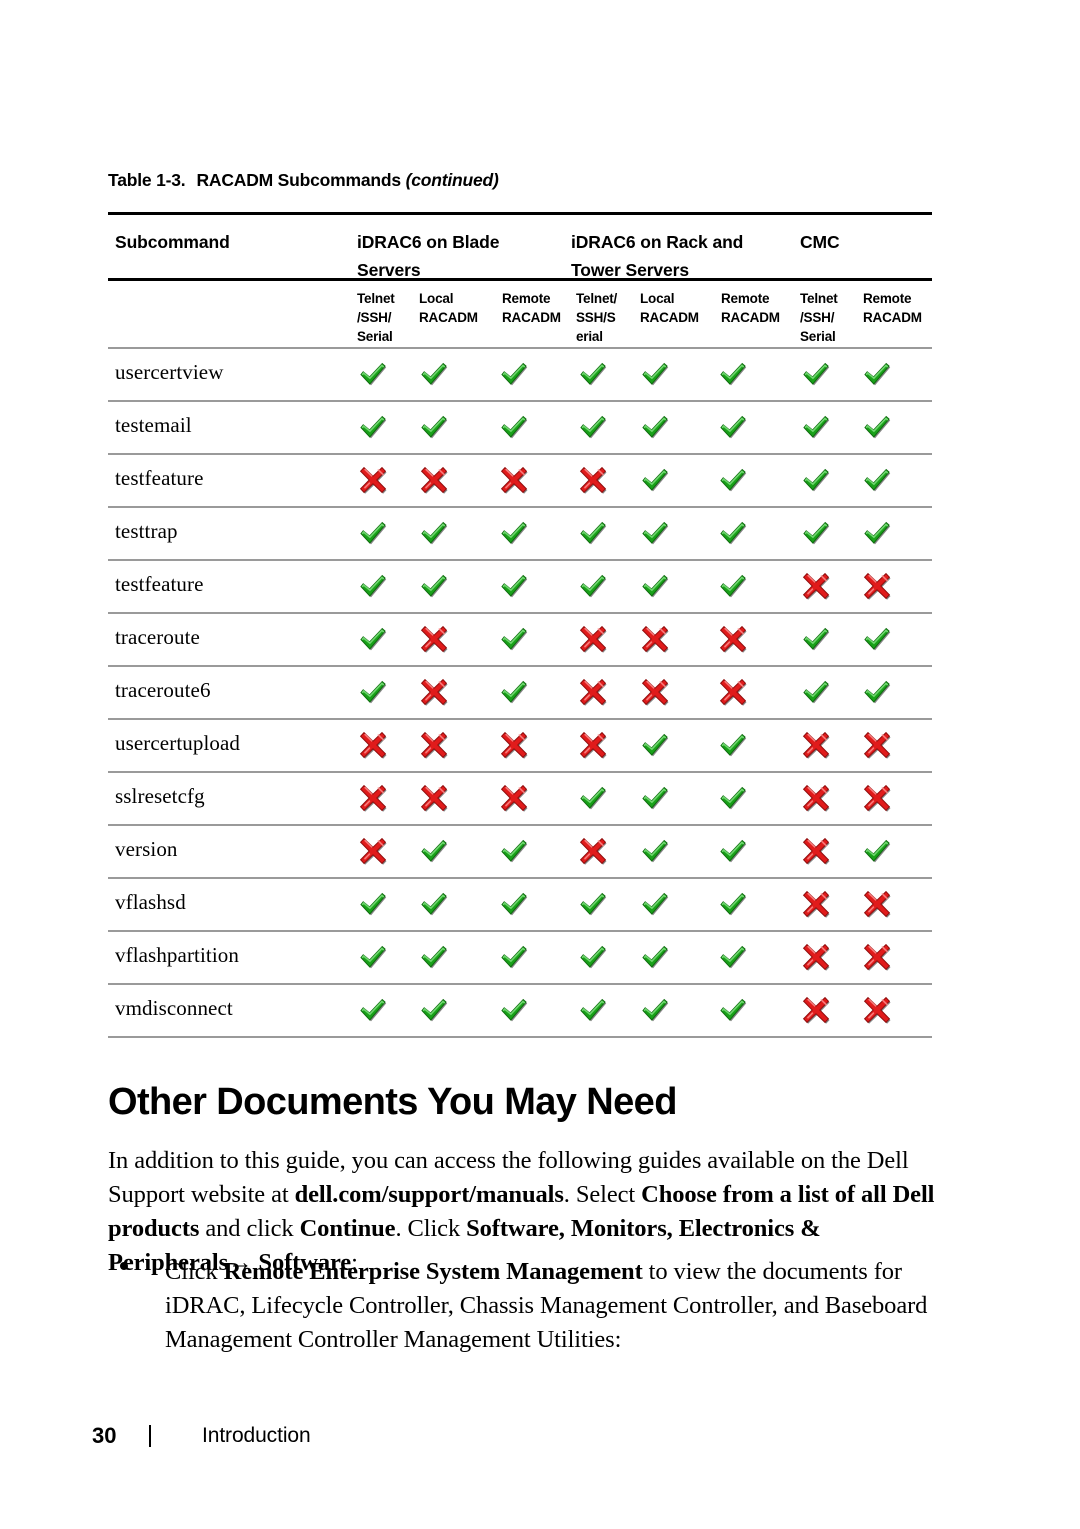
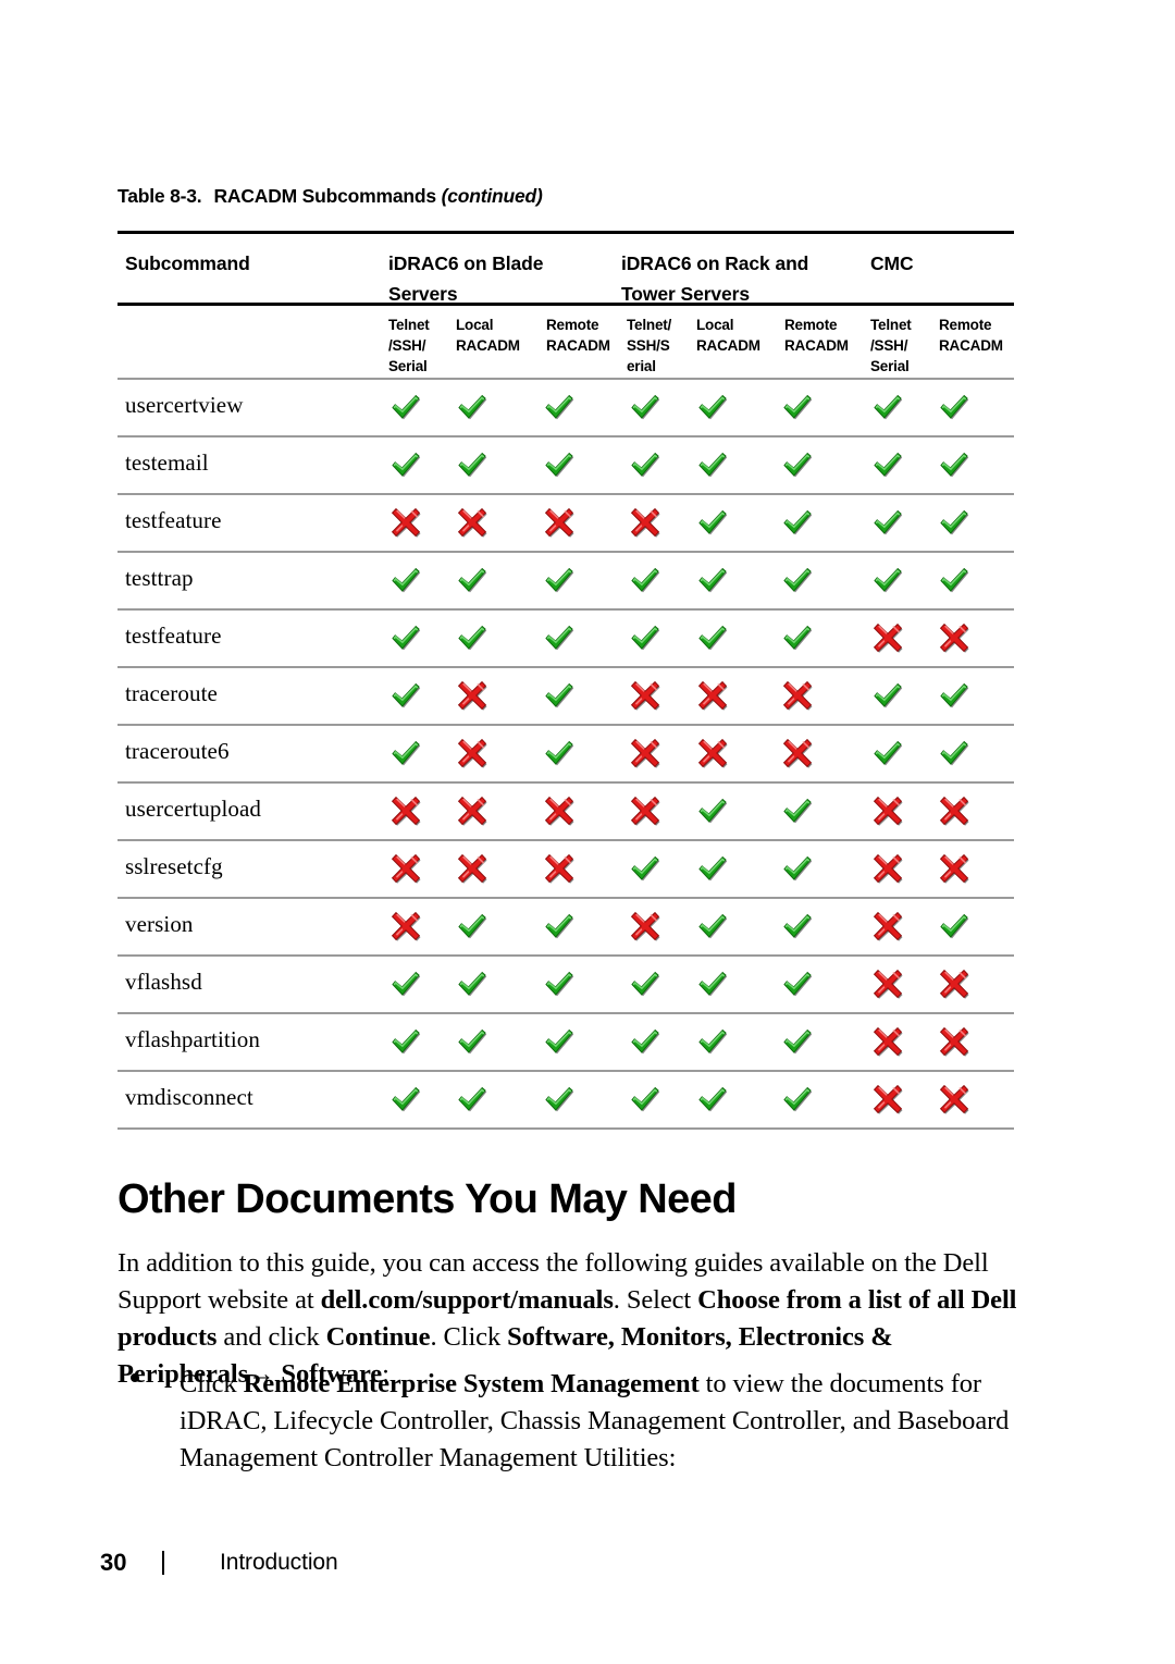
- Table 1-3. RACADM Subcommands (continued)
+ Table 8-3. RACADM Subcommands (continued)
  Subcommand
  iDRAC6 on Blade Servers
  iDRAC6 on Rack and Tower Servers
  CMC
  Telnet
  /SSH/
  Serial
  Local
  RACADM
  Remote
  RACADM
  Telnet/
  SSH/S
  erial
  Local
  RACADM
  Remote
  RACADM
  Telnet
  /SSH/
  Serial
  Remote
  RACADM
  usercertview
  testemail
  testfeature
  testtrap
  testfeature
  traceroute
  traceroute6
  usercertupload
  sslresetcfg
  version
  vflashsd
  vflashpartition
  vmdisconnect
  Other Documents You May Need
  In addition to this guide, you can access the following guides available on the Dell Support website at dell.com/support/manuals. Select Choose from a list of all Dell products and click Continue. Click Software, Monitors, Electronics & Peripherals→ Software:
  Click Remote Enterprise System Management to view the documents for iDRAC, Lifecycle Controller, Chassis Management Controller, and Baseboard Management Controller Management Utilities:
  30
  Introduction
